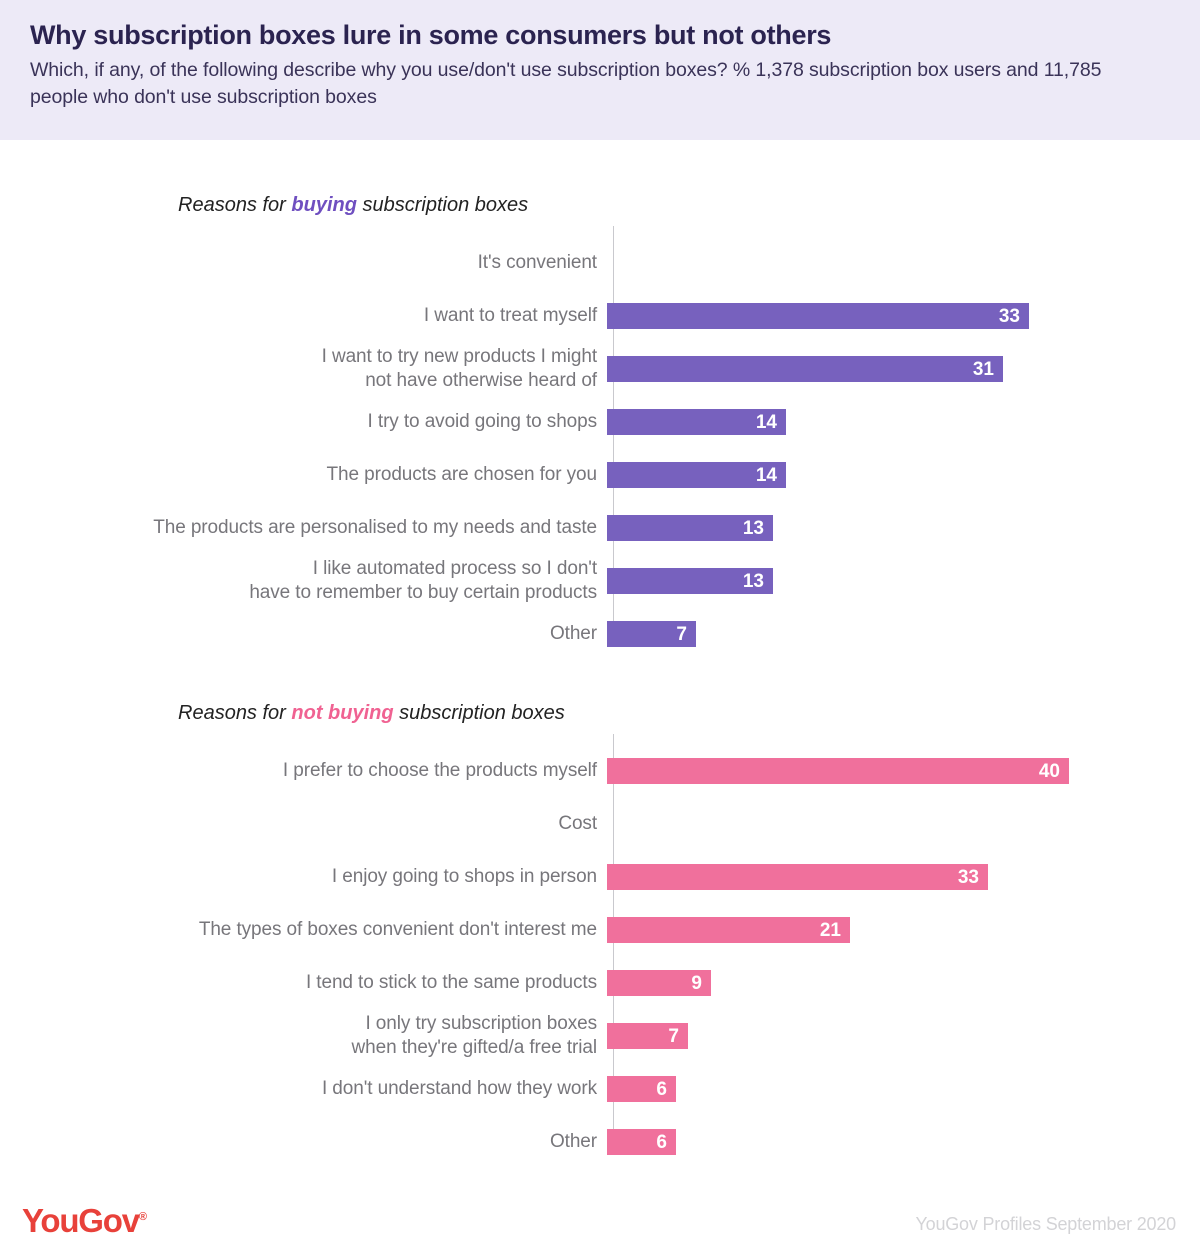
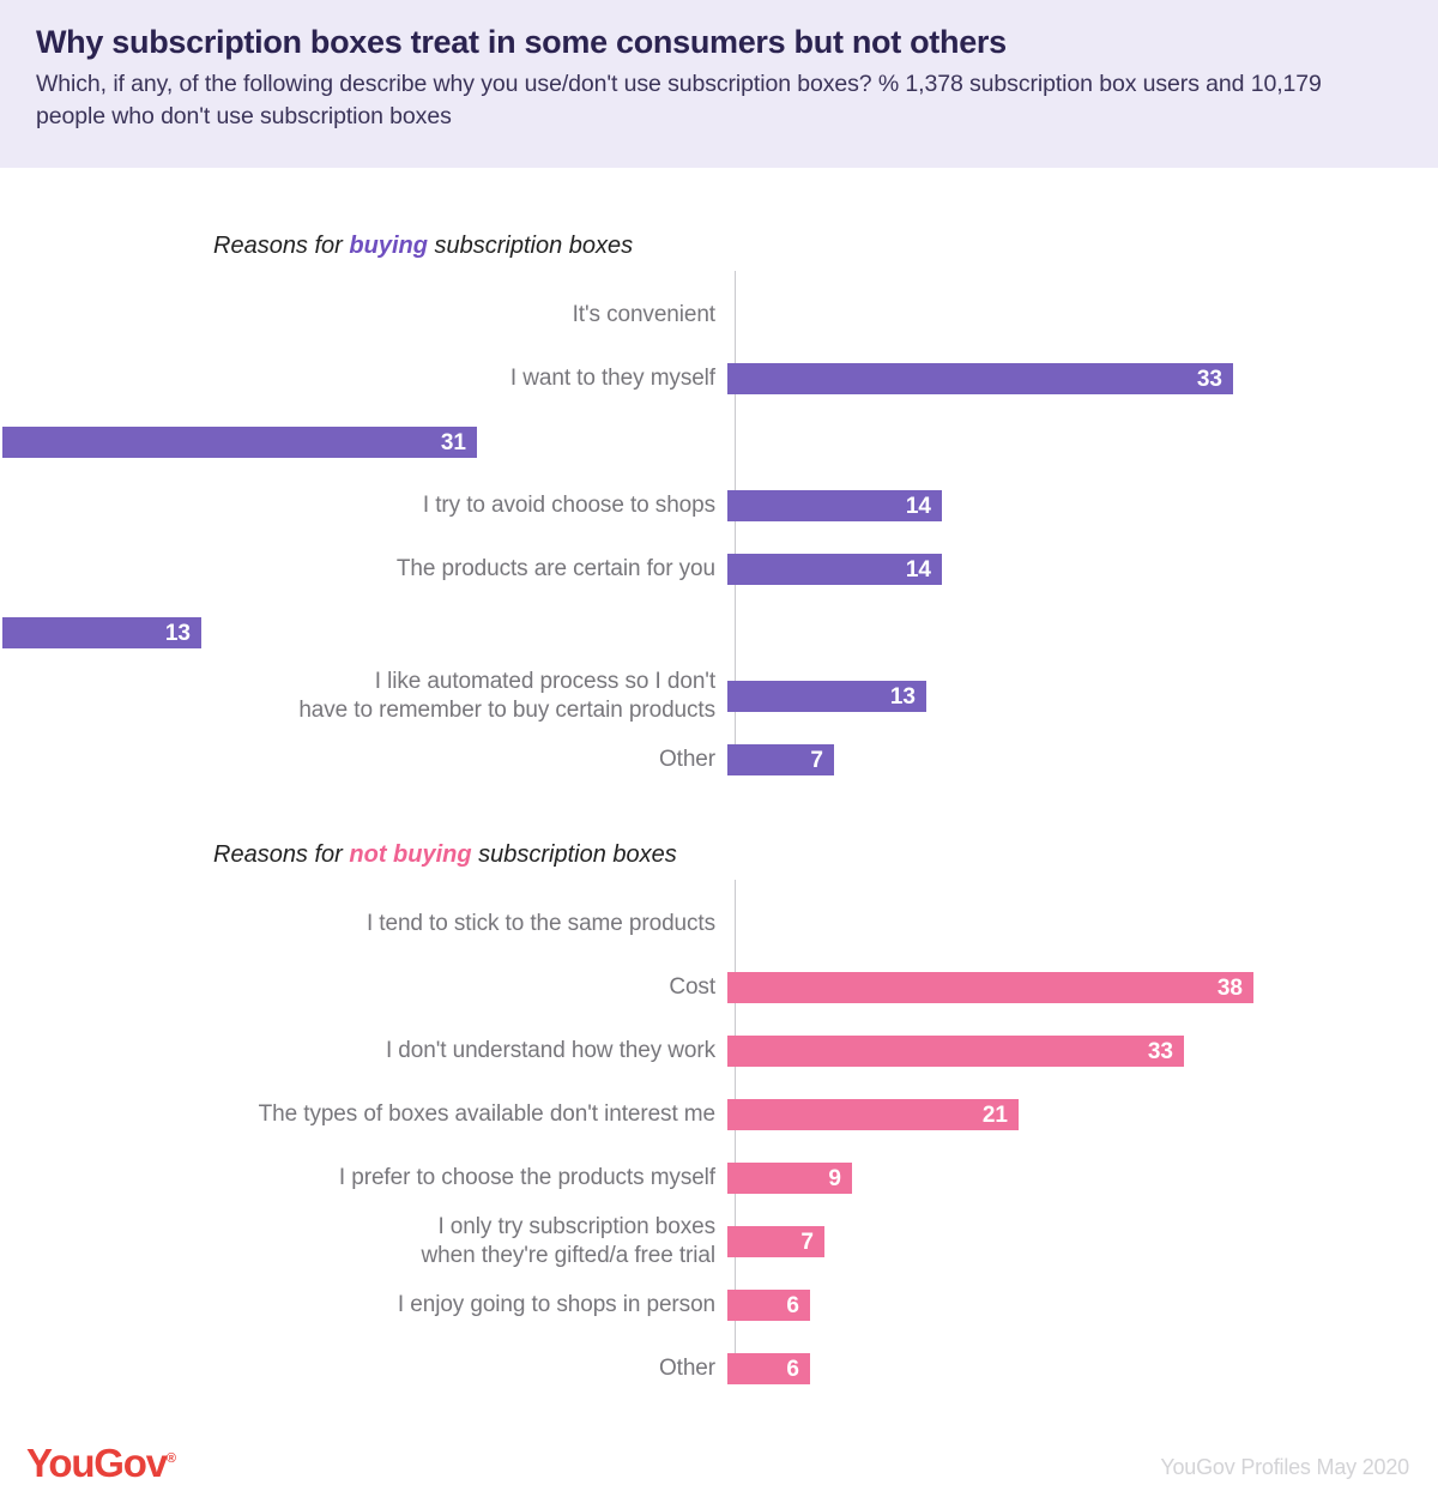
- Why subscription boxes lure in some consumers but not others
+ Why subscription boxes treat in some consumers but not others
- Which, if any, of the following describe why you use/don't use subscription boxes? % 1,378 subscription box users and 11,785 people who don't use subscription boxes
+ Which, if any, of the following describe why you use/don't use subscription boxes? % 1,378 subscription box users and 10,179 people who don't use subscription boxes
  Reasons for buying subscription boxes
  It's convenient
- I want to treat myself
+ I want to they myself
  33
- I want to try new products I might
- not have otherwise heard of
  31
- I try to avoid going to shops
+ I try to avoid choose to shops
  14
- The products are chosen for you
+ The products are certain for you
  14
- The products are personalised to my needs and taste
  13
  I like automated process so I don't
  have to remember to buy certain products
  13
  Other
  7
  Reasons for not buying subscription boxes
- I prefer to choose the products myself
+ I tend to stick to the same products
- 40
  Cost
+ 38
- I enjoy going to shops in person
+ I don't understand how they work
  33
- The types of boxes convenient don't interest me
+ The types of boxes available don't interest me
  21
- I tend to stick to the same products
+ I prefer to choose the products myself
  9
  I only try subscription boxes
  when they're gifted/a free trial
  7
- I don't understand how they work
+ I enjoy going to shops in person
  6
  Other
  6
  YouGov®
- YouGov Profiles September 2020
+ YouGov Profiles May 2020
